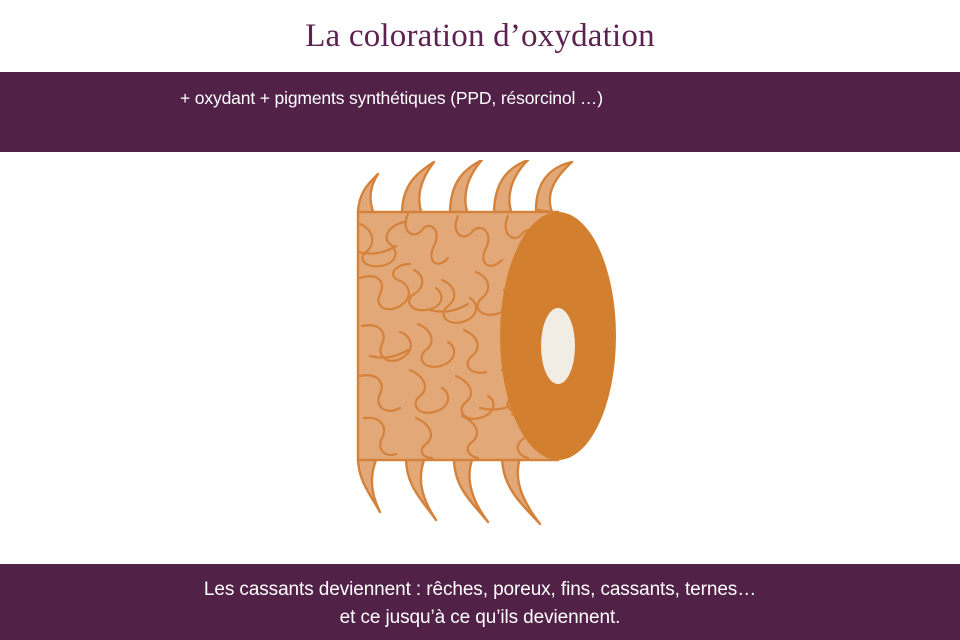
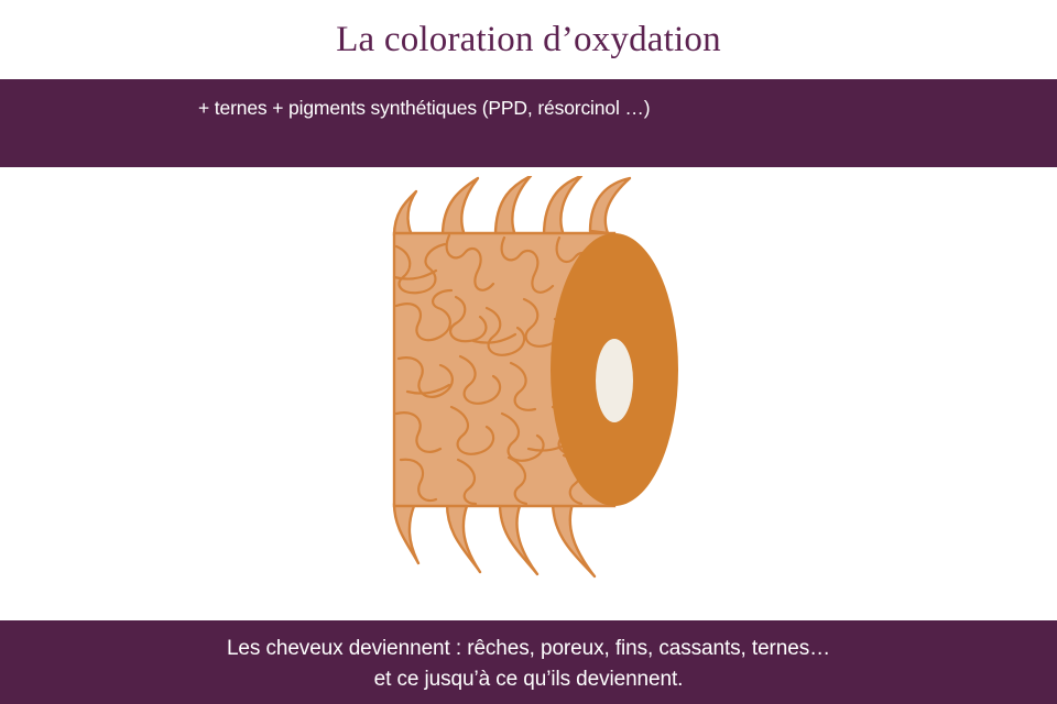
  La coloration d’oxydation
- + oxydant + pigments synthétiques (PPD, résorcinol …)
+ + ternes + pigments synthétiques (PPD, résorcinol …)
- Les cassants deviennent : rêches, poreux, fins, cassants, ternes…
+ Les cheveux deviennent : rêches, poreux, fins, cassants, ternes…
  et ce jusqu’à ce qu’ils deviennent.
